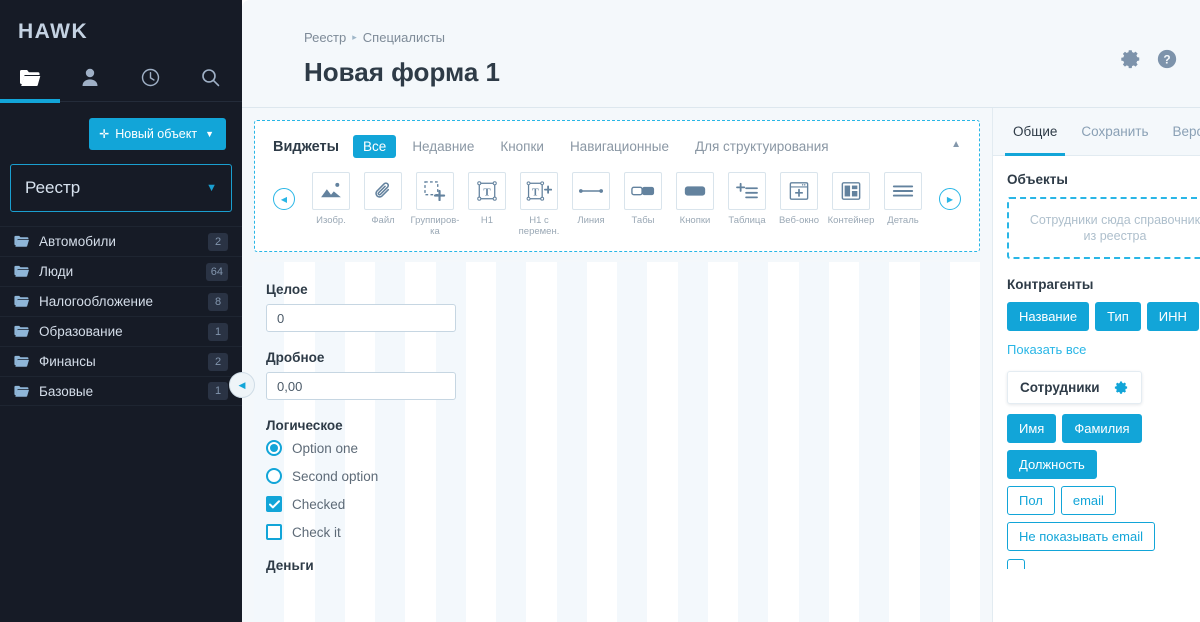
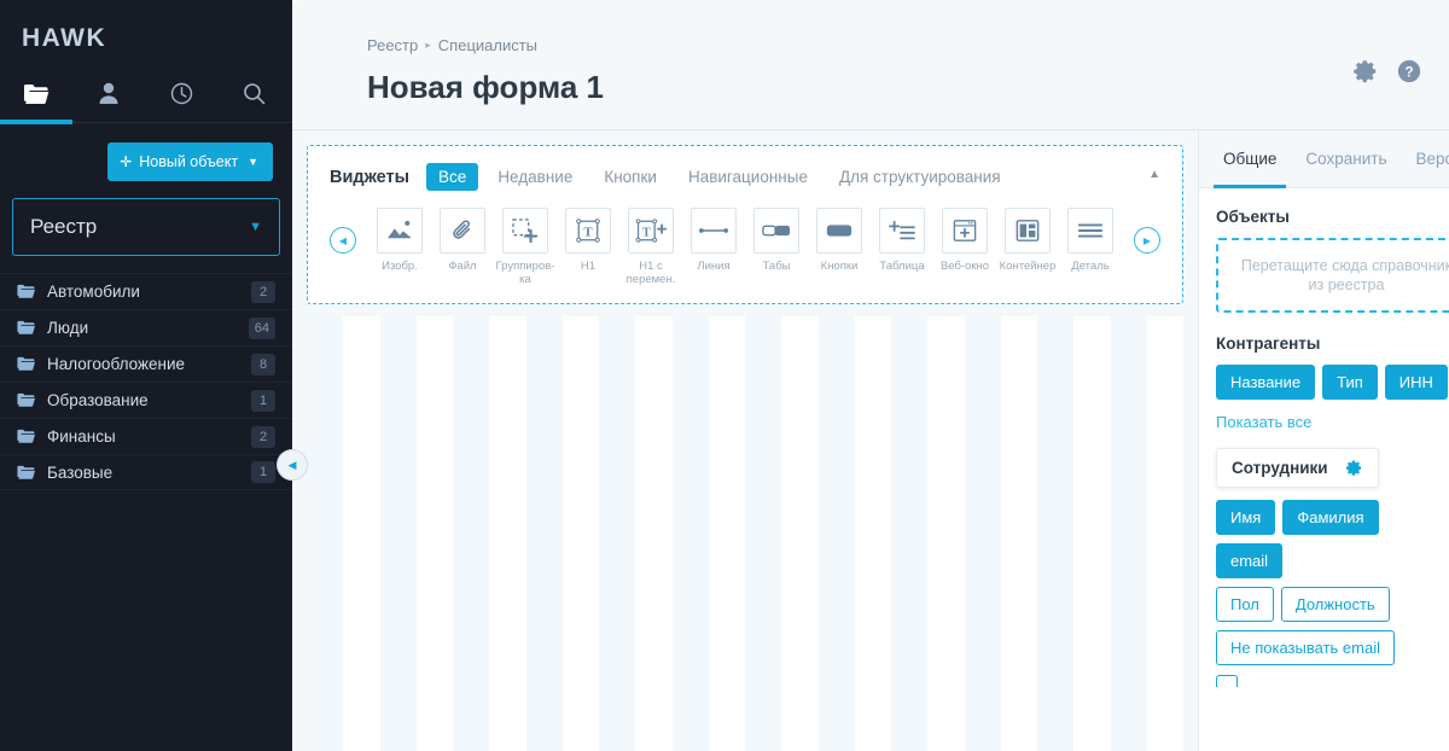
  HAWK
  ✛
  Новый объект
  ▼
  Реестр
  ▼
  Автомобили
  2
  Люди
  64
  Налогообложение
  8
  Образование
  1
  Финансы
  2
  Базовые
  1
  ◀
  Реестр
  ▸
  Специалисты
  Новая форма 1
  ?
  Виджеты
  Все
  Недавние
  Кнопки
  Навигационные
  Для структуирования
  ▲
  ◀
  Изобр.
  Файл
  Группиров-ка
  T
  H1
  T
  H1 с перемен.
  Линия
  Табы
  Кнопки
  Таблица
  Веб-окно
  Контейнер
  Деталь
  ▶
- Целое
- 0
- Дробное
- 0,00
- Логическое
- Option one
- Second option
- Checked
- Check it
- Деньги
  Общие
  Сохранить
  Объекты
- Сотрудники сюда справочник из реестра
+ Перетащите сюда справочник из реестра
  Контрагенты
  Название
  Тип
  ИНН
  Показать все
  Сотрудники
  Имя
  Фамилия
- Должность
+ email
  Пол
- email
+ Должность
  Не показывать email
